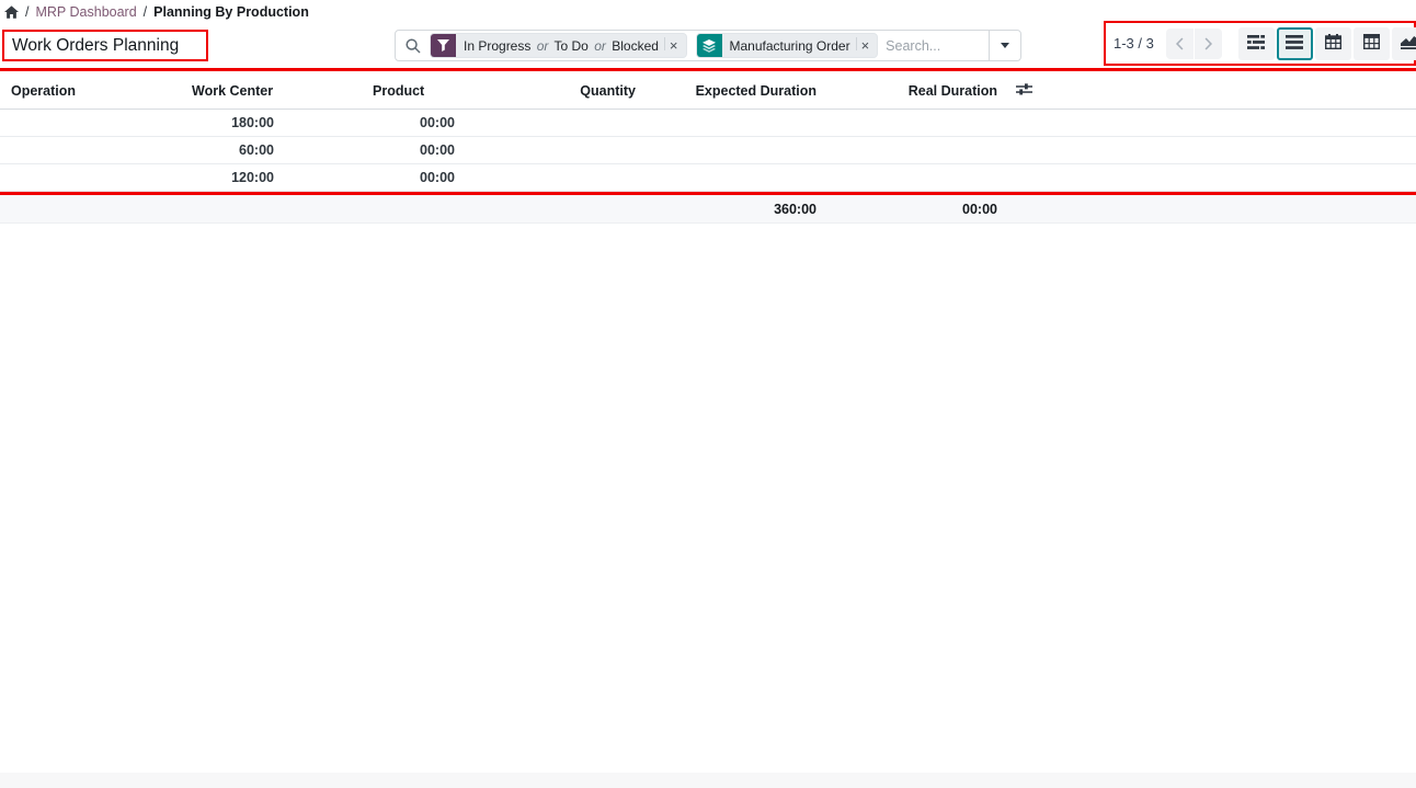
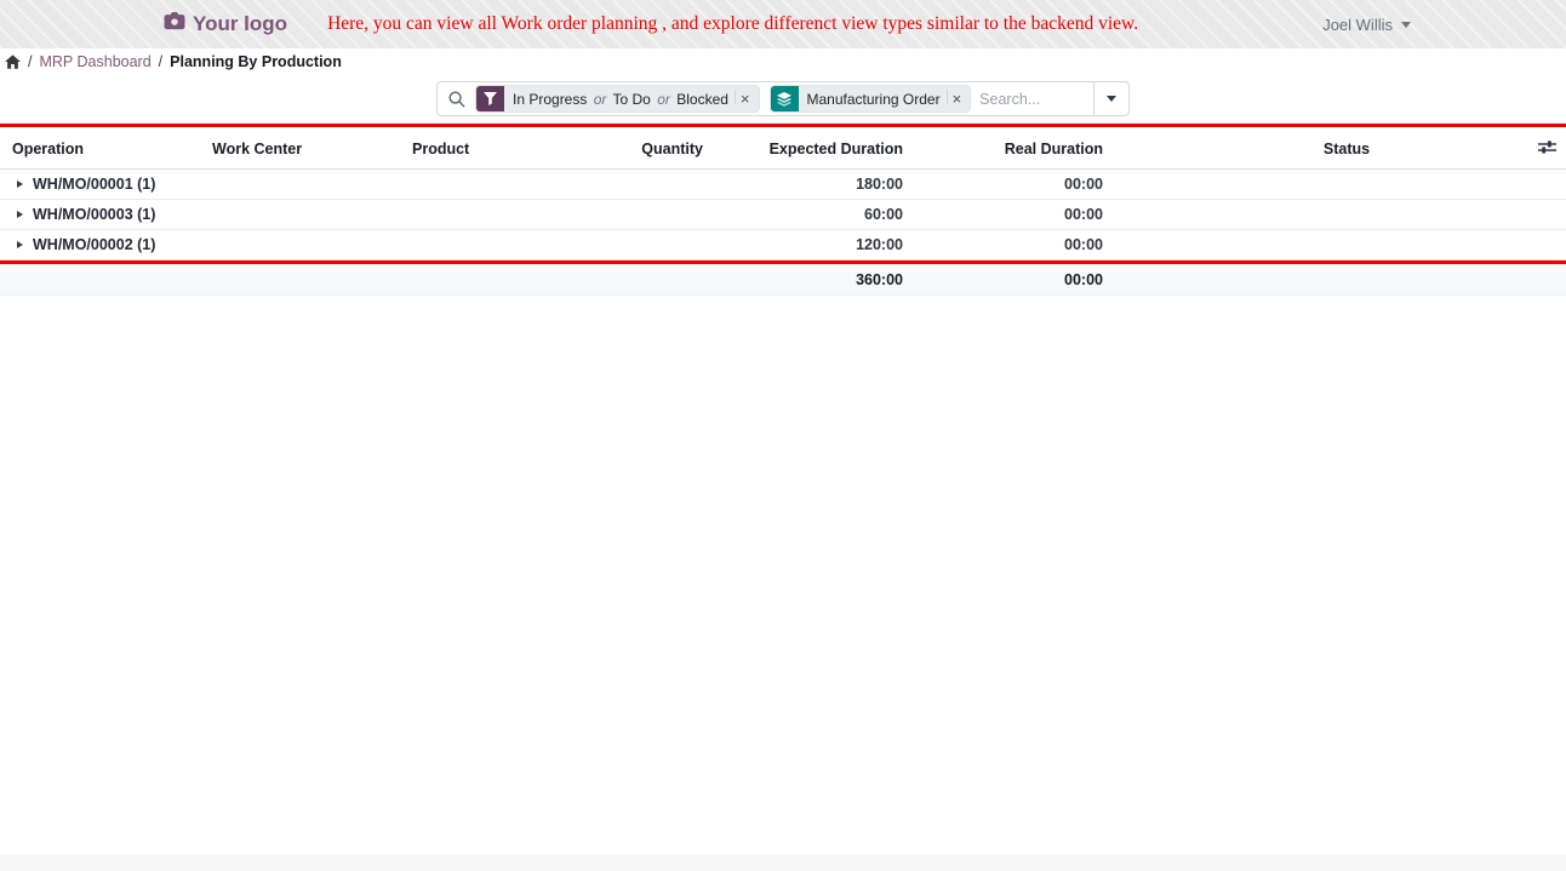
+ Your logo
+ Here, you can view all Work order planning , and explore differenct view types similar to the backend view.
+ Joel Willis
  /
  MRP Dashboard
  /
  Planning By Production
- Work Orders Planning
  In Progress or To Do or Blocked
  ×
  Manufacturing Order
  ×
  Search...
- 1-3 / 3
  Operation
  Work Center
  Product
  Quantity
  Expected Duration
  Real Duration
+ Status
+ WH/MO/00001 (1)
  180:00
  00:00
+ WH/MO/00003 (1)
  60:00
  00:00
+ WH/MO/00002 (1)
  120:00
  00:00
  360:00
  00:00
